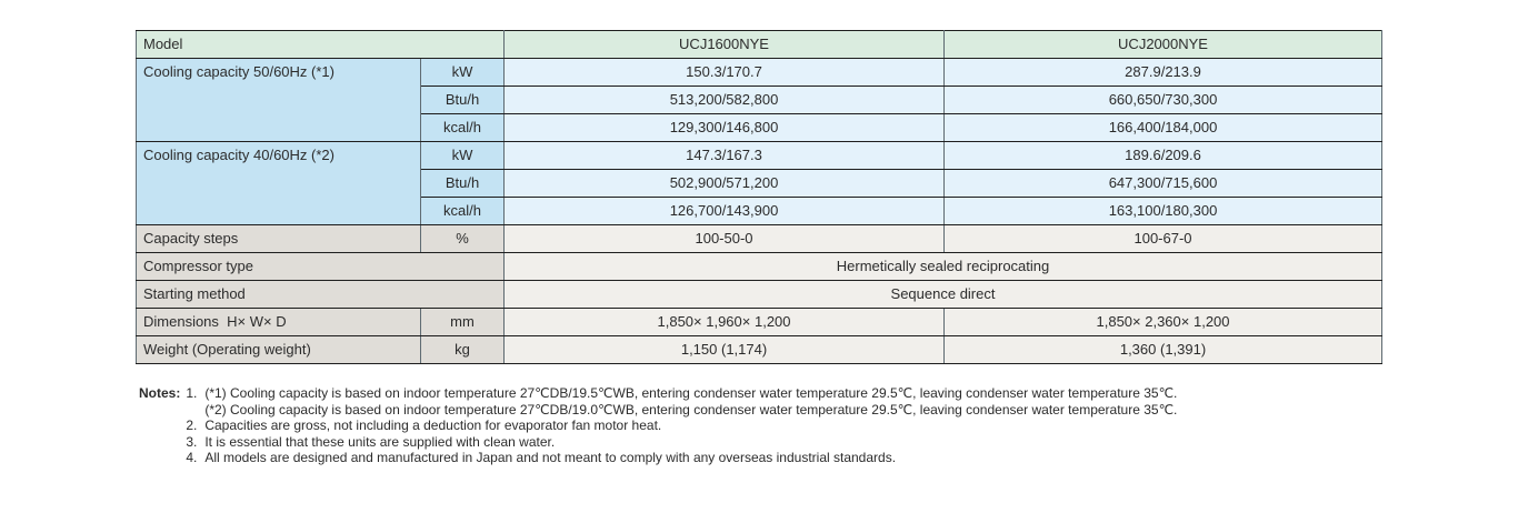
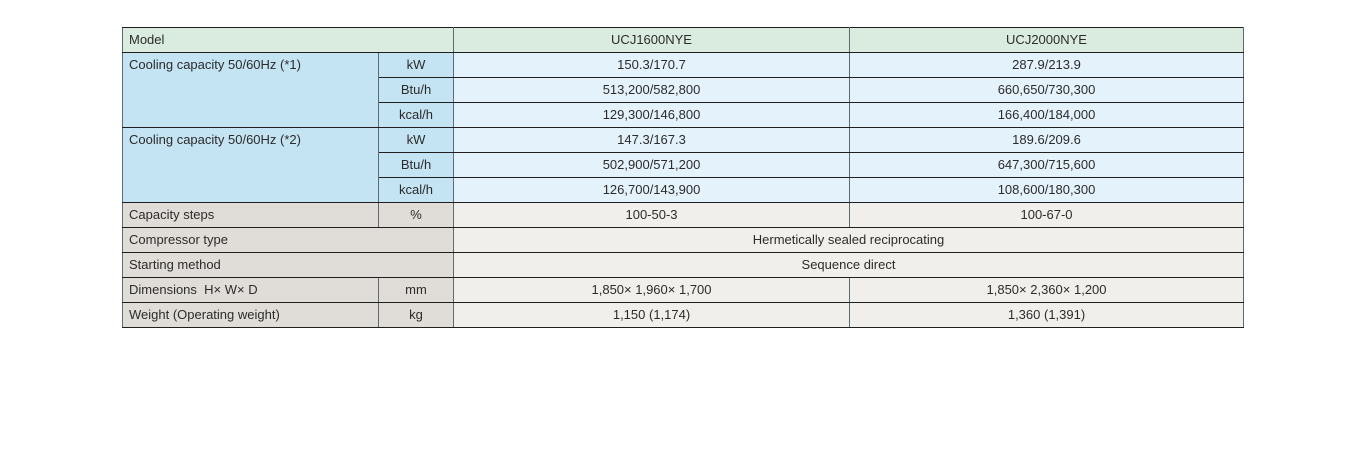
  Model	UCJ1600NYE	UCJ2000NYE
  Cooling capacity 50/60Hz (*1)	kW	150.3/170.7	287.9/213.9
  Btu/h	513,200/582,800	660,650/730,300
  kcal/h	129,300/146,800	166,400/184,000
- Cooling capacity 40/60Hz (*2)	kW	147.3/167.3	189.6/209.6
+ Cooling capacity 50/60Hz (*2)	kW	147.3/167.3	189.6/209.6
  Btu/h	502,900/571,200	647,300/715,600
- kcal/h	126,700/143,900	163,100/180,300
+ kcal/h	126,700/143,900	108,600/180,300
- Capacity steps	%	100-50-0	100-67-0
+ Capacity steps	%	100-50-3	100-67-0
  Compressor type	Hermetically sealed reciprocating
  Starting method	Sequence direct
- Dimensions H× W× D	mm	1,850× 1,960× 1,200	1,850× 2,360× 1,200
+ Dimensions H× W× D	mm	1,850× 1,960× 1,700	1,850× 2,360× 1,200
  Weight (Operating weight)	kg	1,150 (1,174)	1,360 (1,391)
- Notes:
- 1.
- (*1) Cooling capacity is based on indoor temperature 27℃DB/19.5℃WB, entering condenser water temperature 29.5℃, leaving condenser water temperature 35℃.
- (*2) Cooling capacity is based on indoor temperature 27℃DB/19.0℃WB, entering condenser water temperature 29.5℃, leaving condenser water temperature 35℃.
- 2.
- Capacities are gross, not including a deduction for evaporator fan motor heat.
- 3.
- It is essential that these units are supplied with clean water.
- 4.
- All models are designed and manufactured in Japan and not meant to comply with any overseas industrial standards.
